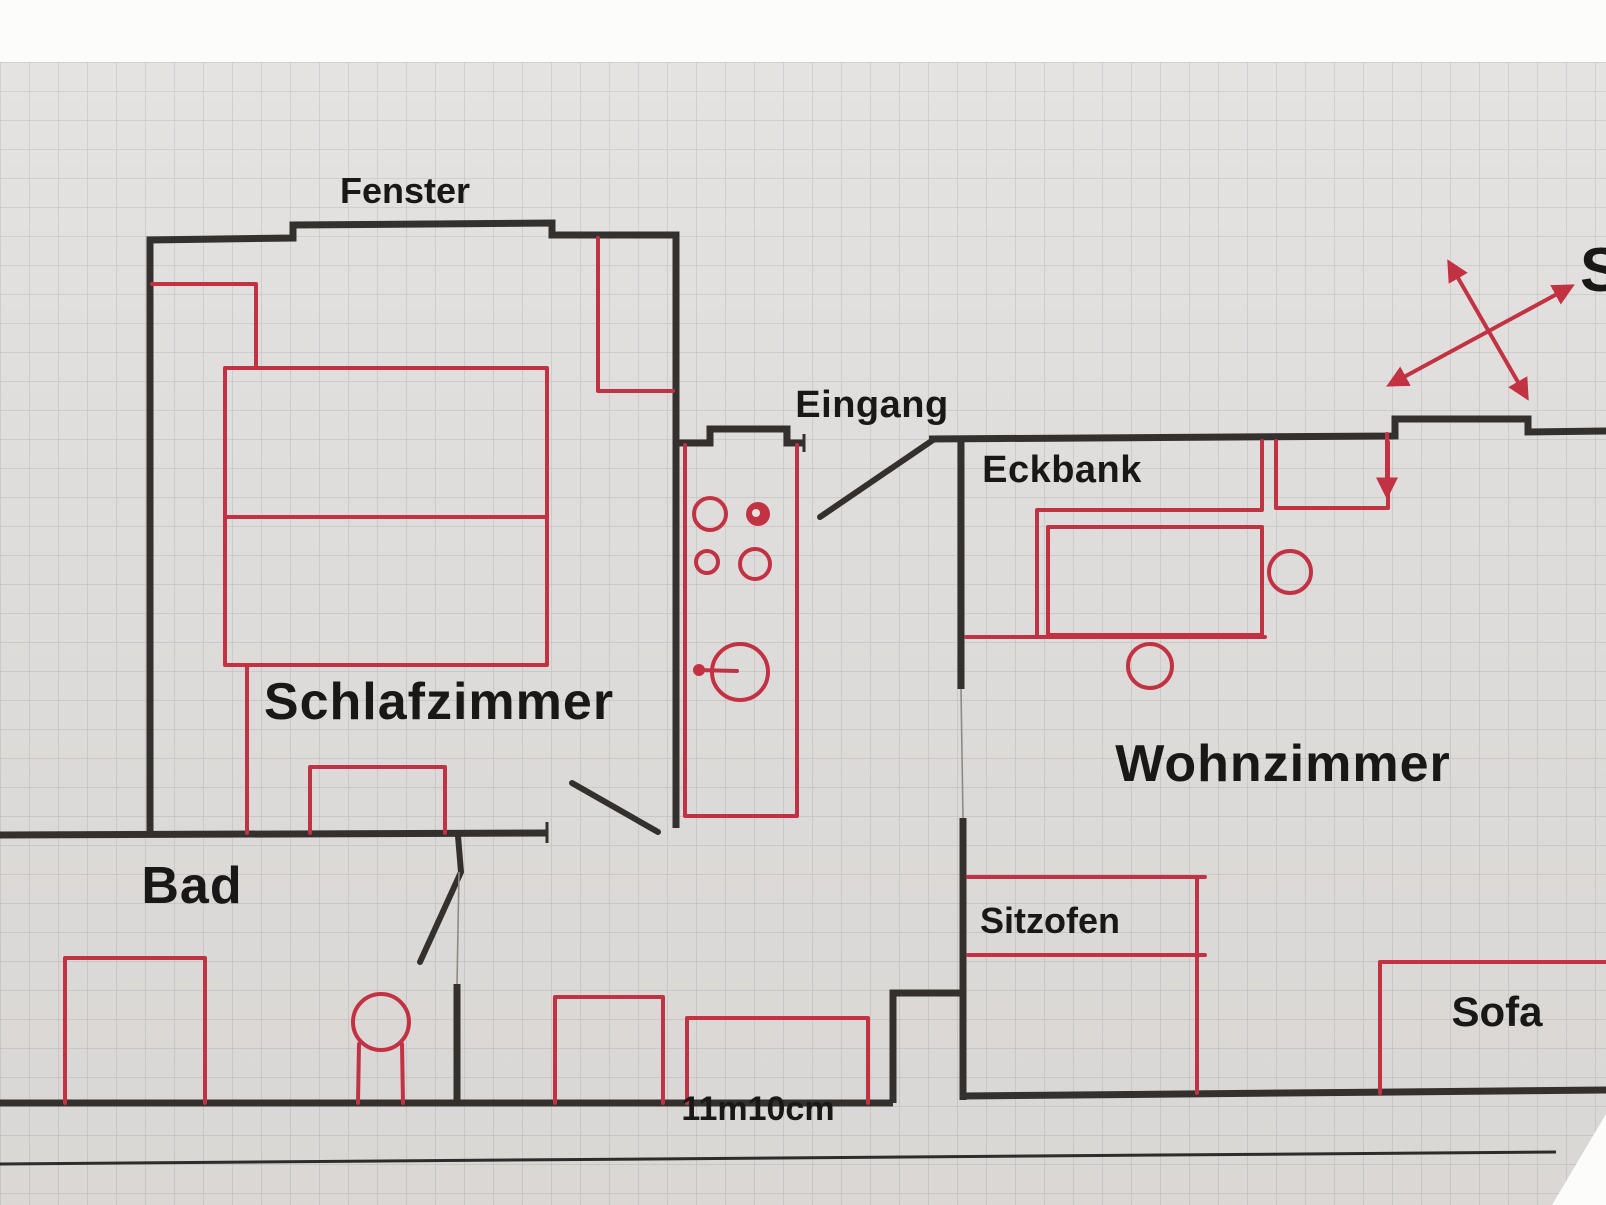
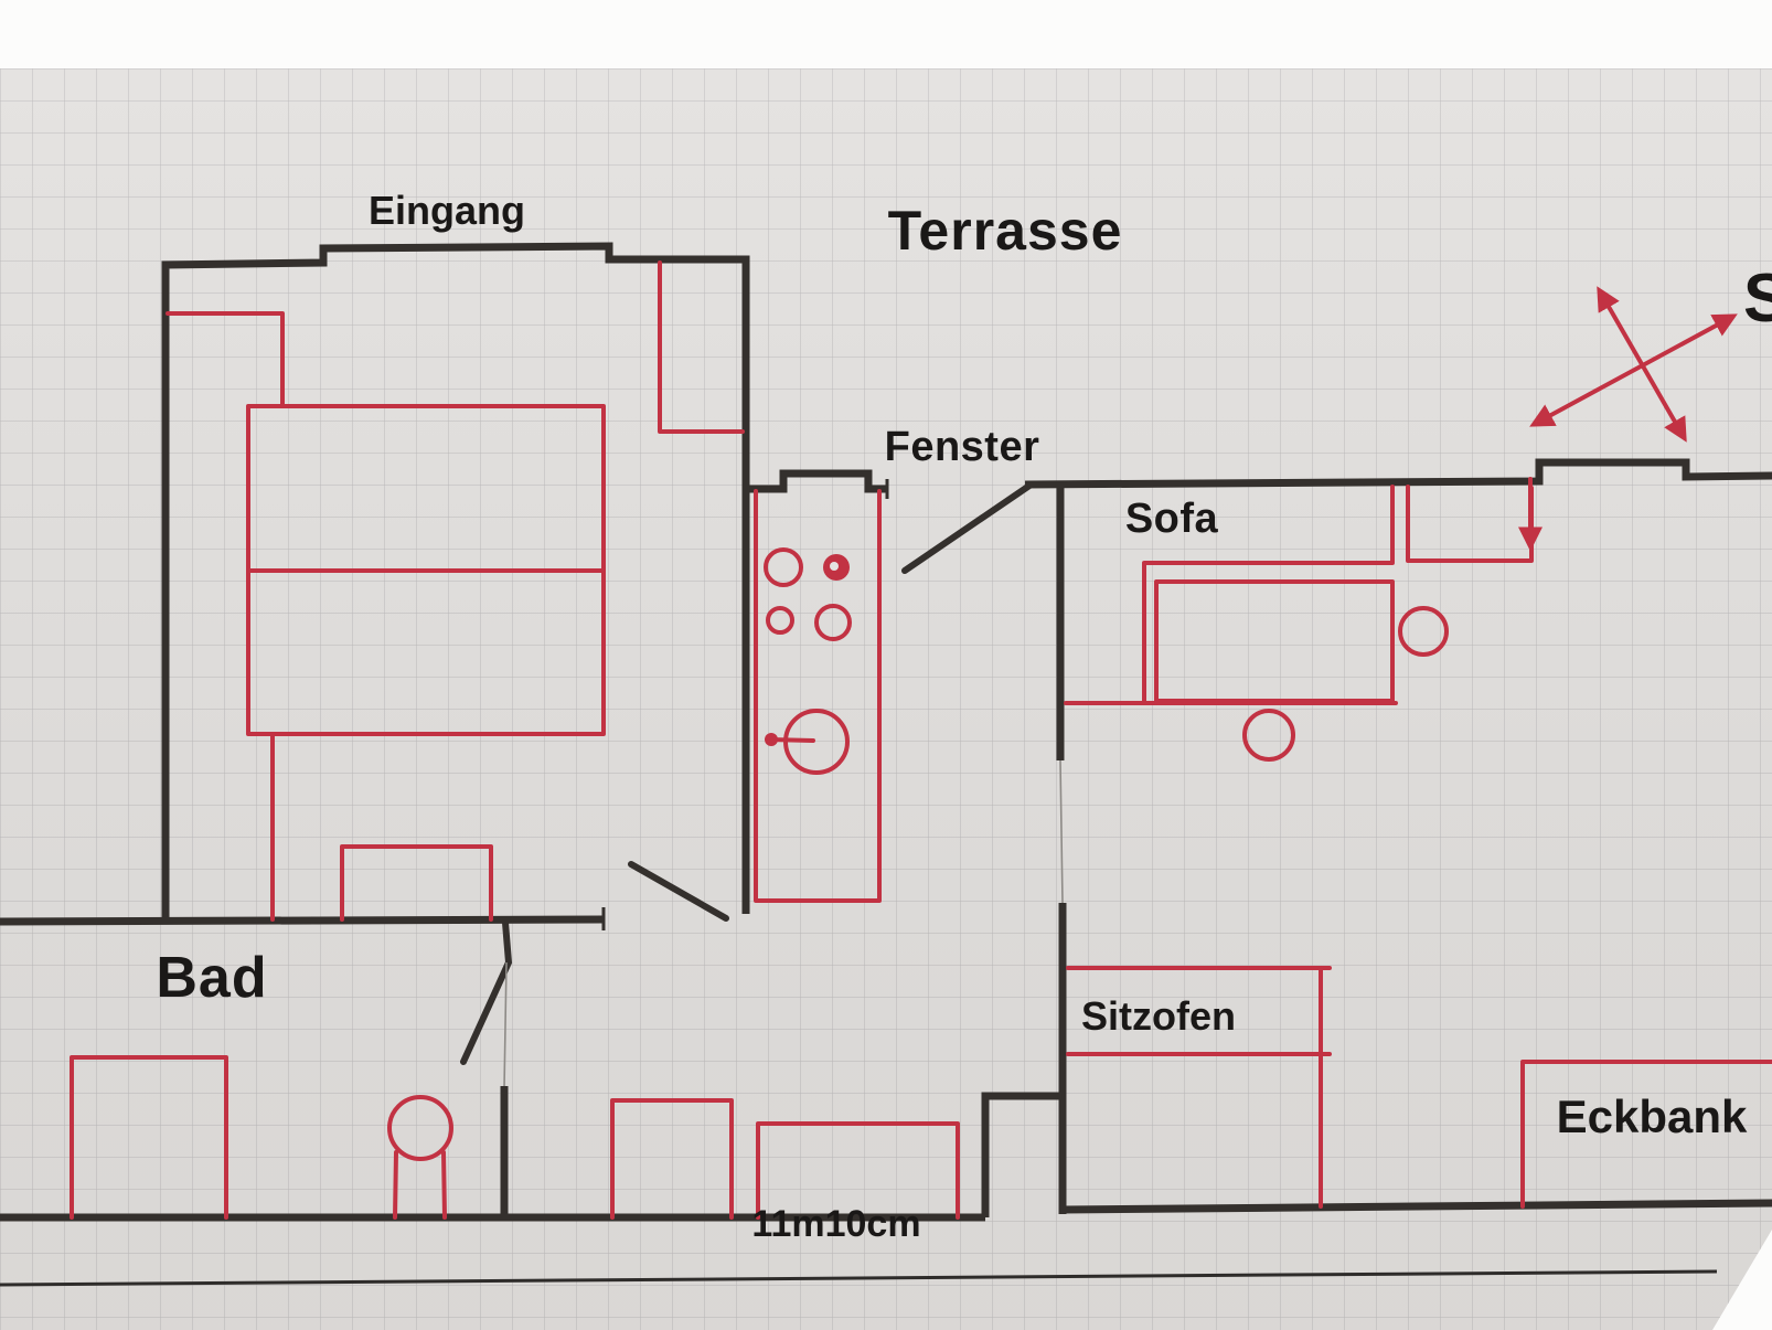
- Fenster
+ Eingang
+ Terrasse
- Eingang
+ Fenster
- Eckbank
+ Sofa
- Schlafzimmer
- Wohnzimmer
  Bad
  Sitzofen
- Sofa
+ Eckbank
  11m10cm
  S
